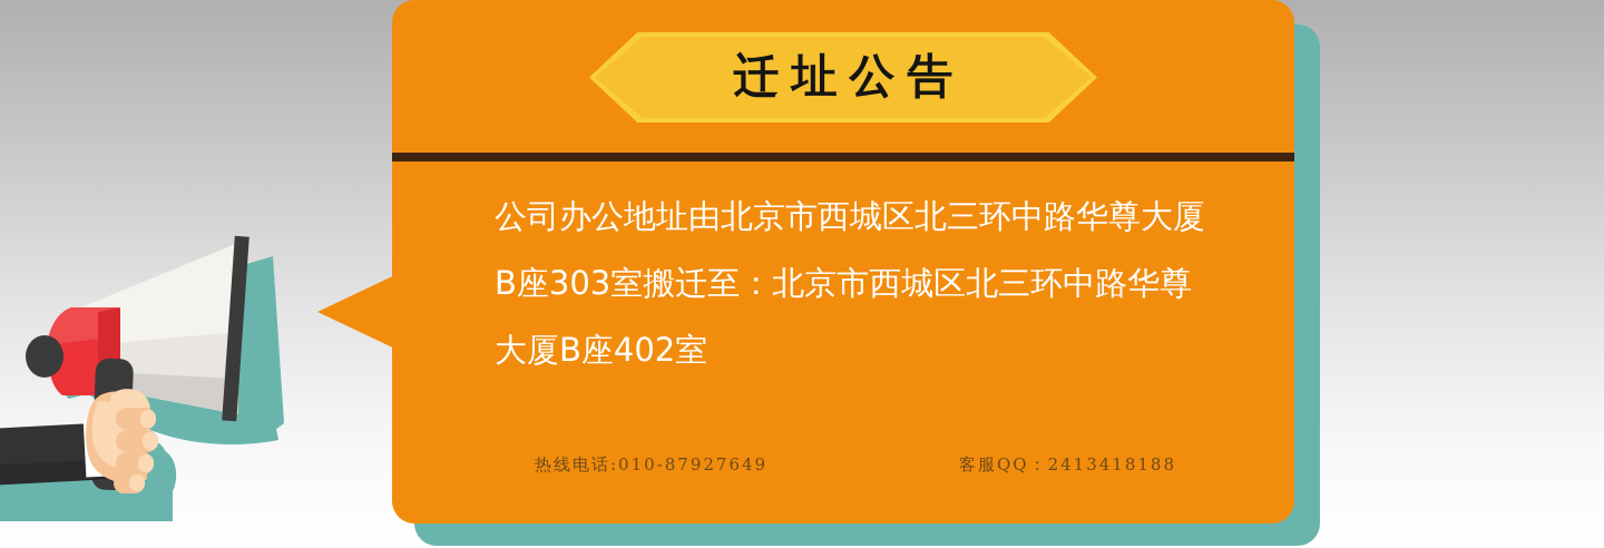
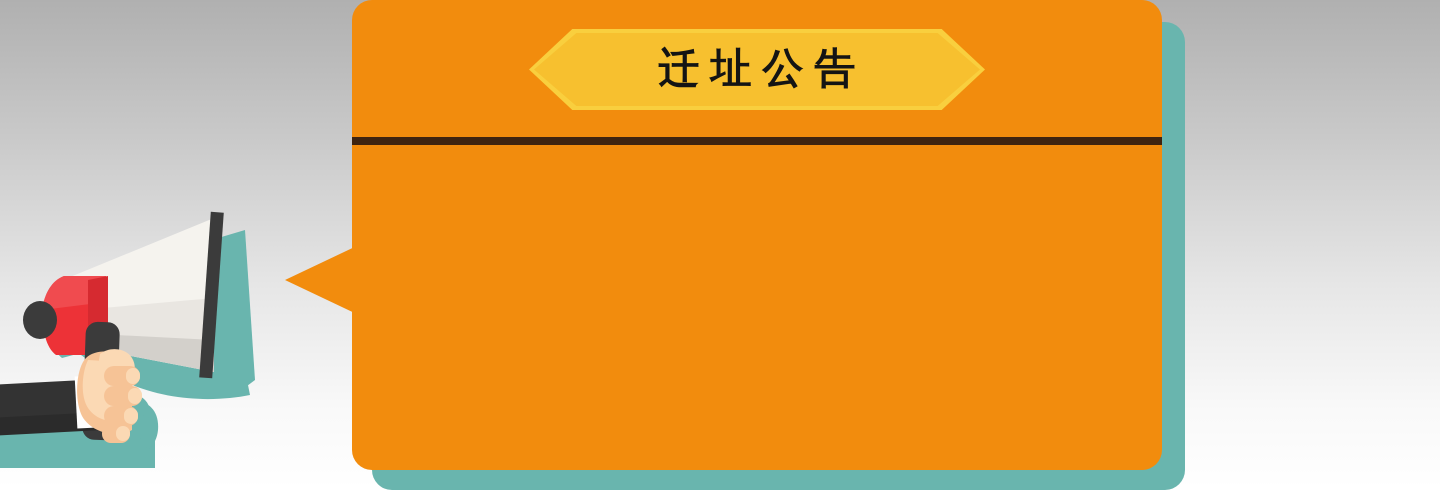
  迁址公告
- 公司办公地址由北京市西城区北三环中路华尊大厦B座303室搬迁至：北京市西城区北三环中路华尊大厦B座402室
- 热线电话:010-87927649
- 客服QQ：2413418188
